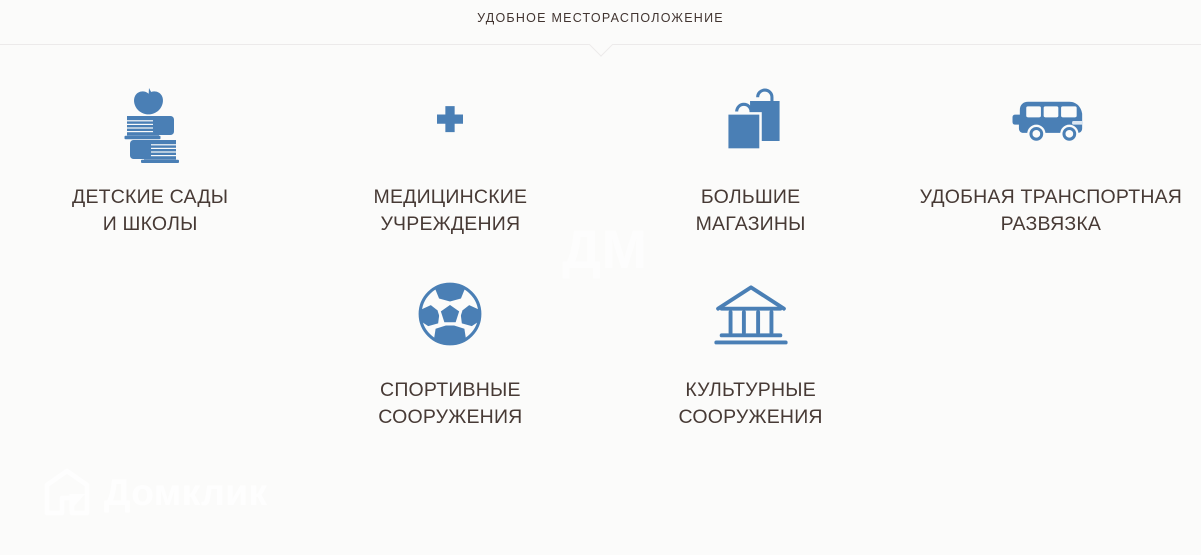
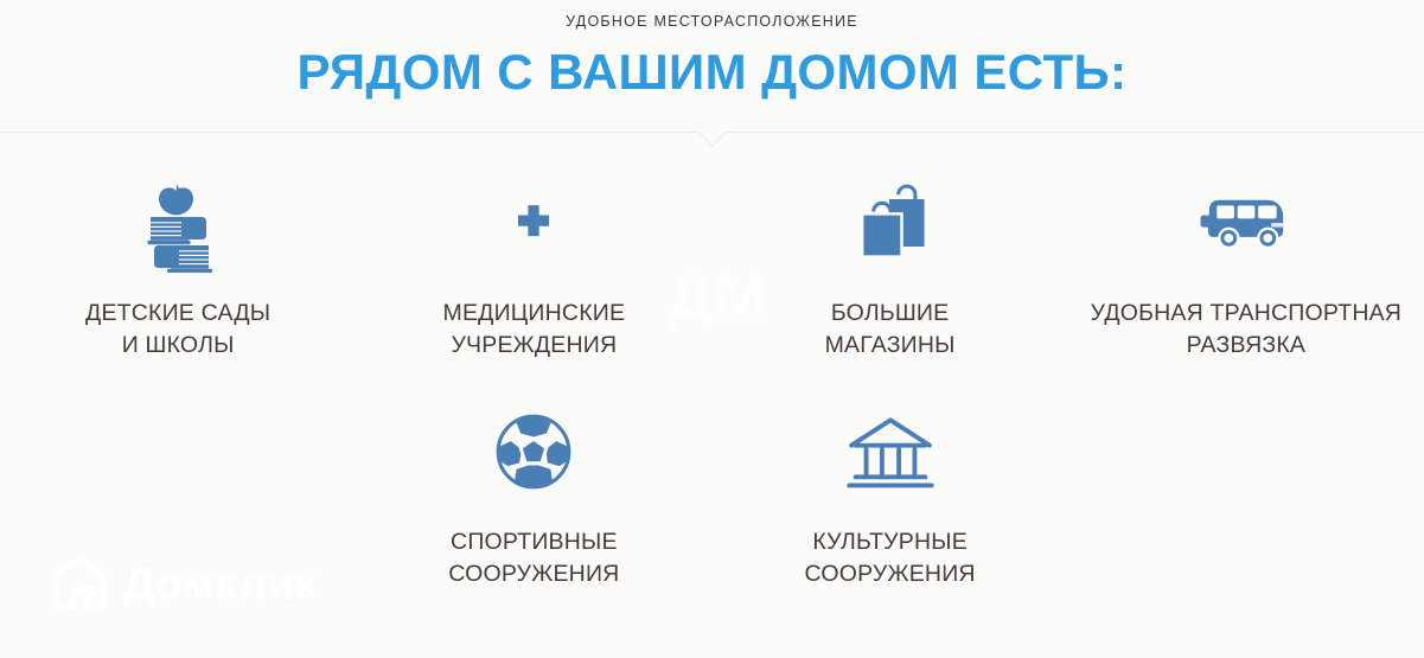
  УДОБНОЕ МЕСТОРАСПОЛОЖЕНИЕ
+ РЯДОМ С ВАШИМ ДОМОМ ЕСТЬ:
  ДЕТСКИЕ САДЫ
  И ШКОЛЫ
  МЕДИЦИНСКИЕ
  УЧРЕЖДЕНИЯ
  БОЛЬШИЕ
  МАГАЗИНЫ
  УДОБНАЯ ТРАНСПОРТНАЯ
  РАЗВЯЗКА
  СПОРТИВНЫЕ
  СООРУЖЕНИЯ
  КУЛЬТУРНЫЕ
  СООРУЖЕНИЯ
